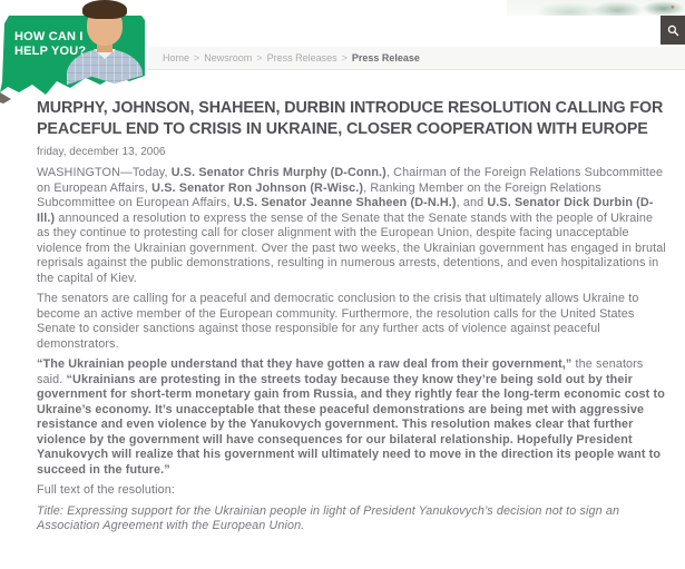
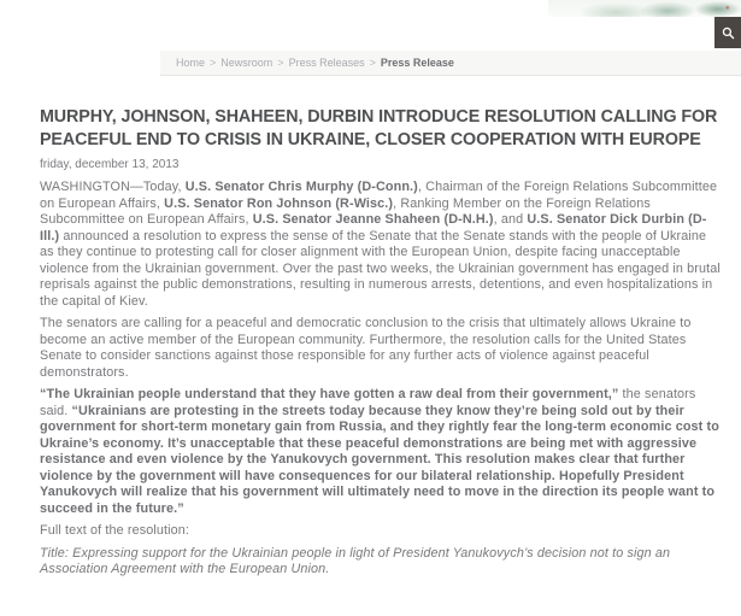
  Home
  >
  Newsroom
  >
  Press Releases
  >
  Press Release
- HOW CAN I
- HELP YOU?
  MURPHY, JOHNSON, SHAHEEN, DURBIN INTRODUCE RESOLUTION CALLING FOR PEACEFUL END TO CRISIS IN UKRAINE, CLOSER COOPERATION WITH EUROPE
- friday, december 13, 2006
+ friday, december 13, 2013
  WASHINGTON—Today, U.S. Senator Chris Murphy (D-Conn.), Chairman of the Foreign Relations Subcommittee on European Affairs, U.S. Senator Ron Johnson (R-Wisc.), Ranking Member on the Foreign Relations Subcommittee on European Affairs, U.S. Senator Jeanne Shaheen (D-N.H.), and U.S. Senator Dick Durbin (D-Ill.) announced a resolution to express the sense of the Senate that the Senate stands with the people of Ukraine as they continue to protesting call for closer alignment with the European Union, despite facing unacceptable violence from the Ukrainian government. Over the past two weeks, the Ukrainian government has engaged in brutal reprisals against the public demonstrations, resulting in numerous arrests, detentions, and even hospitalizations in the capital of Kiev.
  The senators are calling for a peaceful and democratic conclusion to the crisis that ultimately allows Ukraine to become an active member of the European community. Furthermore, the resolution calls for the United States Senate to consider sanctions against those responsible for any further acts of violence against peaceful demonstrators.
  “The Ukrainian people understand that they have gotten a raw deal from their government,” the senators said. “Ukrainians are protesting in the streets today because they know they’re being sold out by their government for short-term monetary gain from Russia, and they rightly fear the long-term economic cost to Ukraine’s economy. It’s unacceptable that these peaceful demonstrations are being met with aggressive resistance and even violence by the Yanukovych government. This resolution makes clear that further violence by the government will have consequences for our bilateral relationship. Hopefully President Yanukovych will realize that his government will ultimately need to move in the direction its people want to succeed in the future.”
  Full text of the resolution:
  Title: Expressing support for the Ukrainian people in light of President Yanukovych’s decision not to sign an Association Agreement with the European Union.
